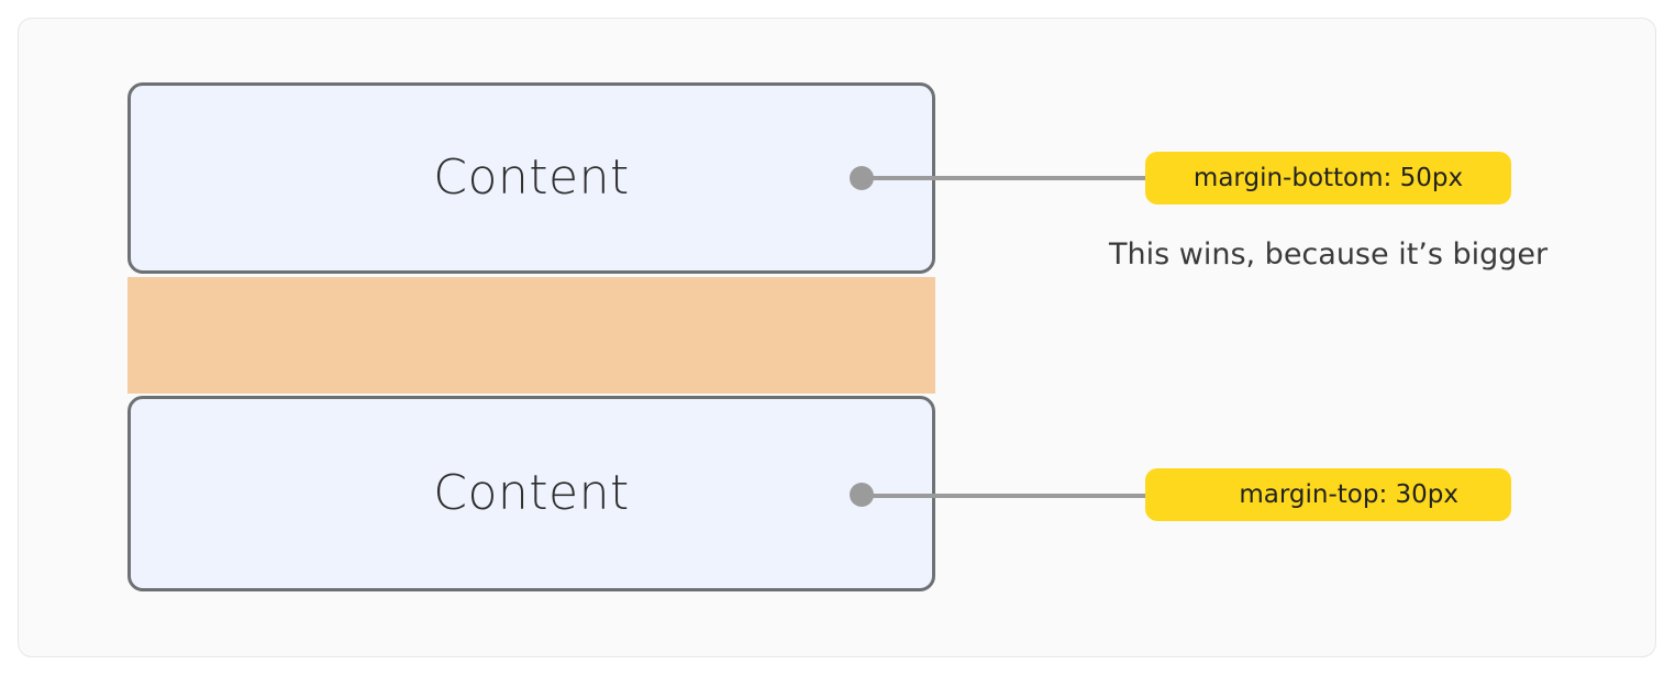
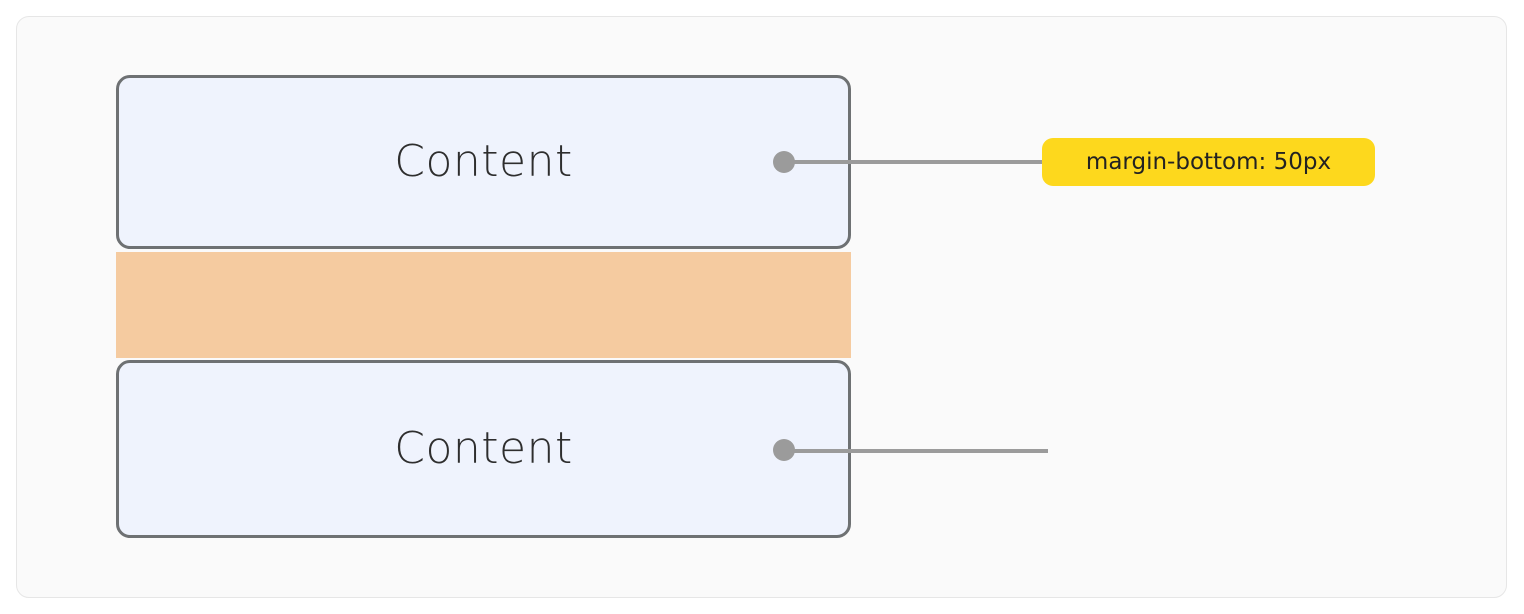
  Content
  Content
  margin-bottom: 50px
- This wins, because it’s bigger
- margin-top: 30px
